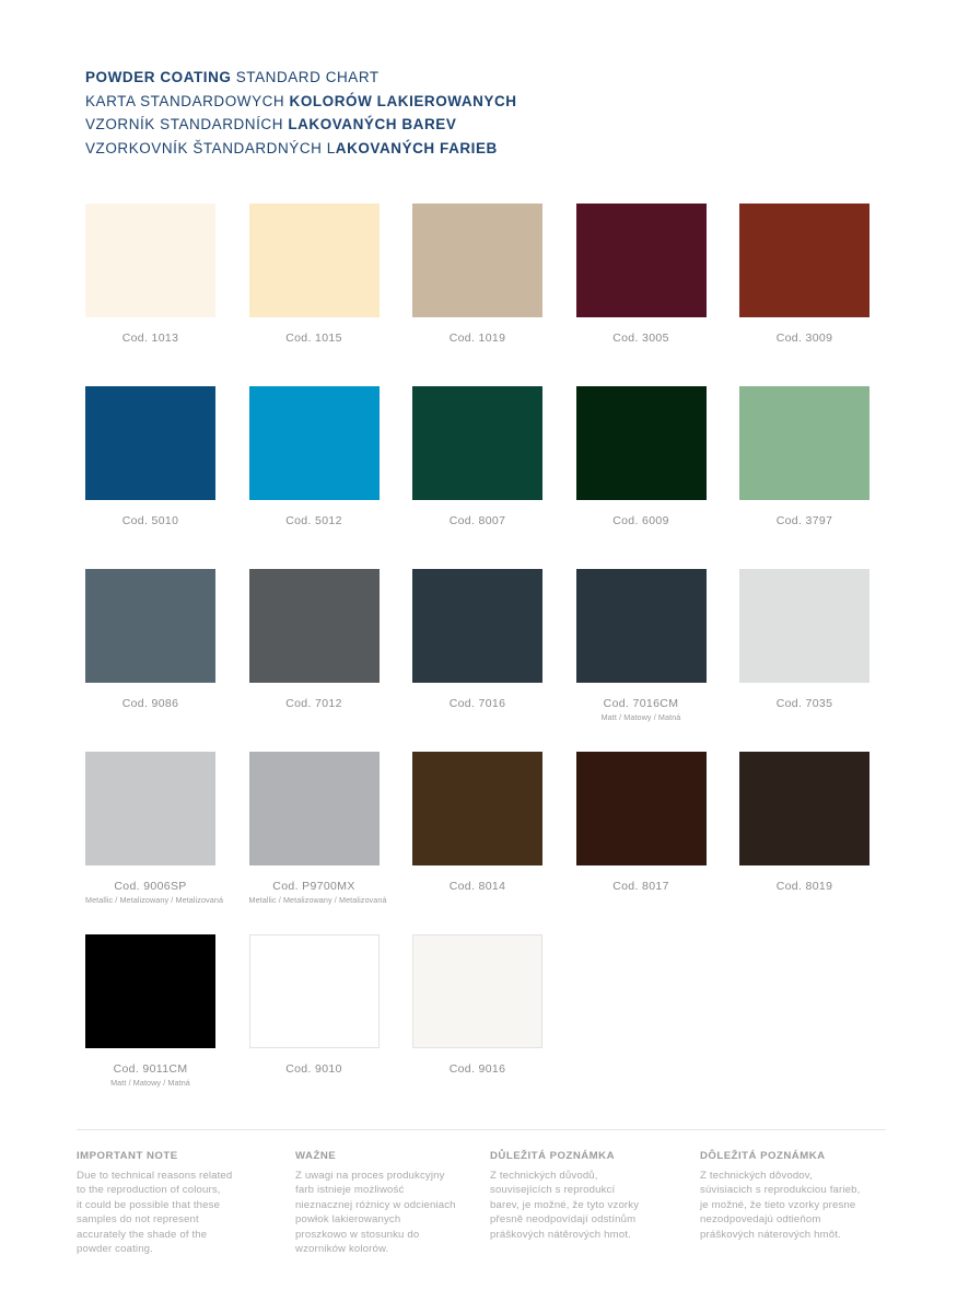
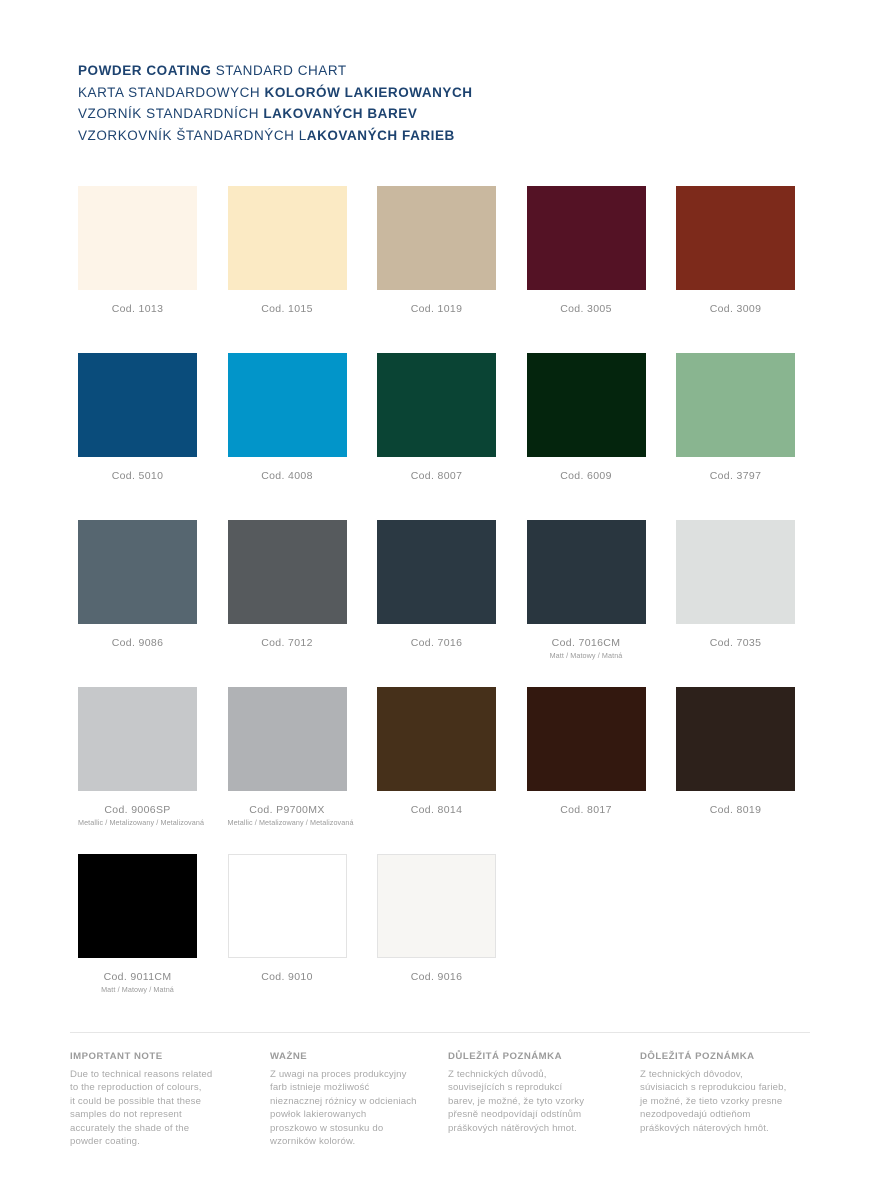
  POWDER COATING STANDARD CHART
  KARTA STANDARDOWYCH KOLORÓW LAKIEROWANYCH
  VZORNÍK STANDARDNÍCH LAKOVANÝCH BAREV
  VZORKOVNÍK ŠTANDARDNÝCH LAKOVANÝCH FARIEB
  Cod. 1013
  Cod. 1015
  Cod. 1019
  Cod. 3005
  Cod. 3009
  Cod. 5010
- Cod. 5012
+ Cod. 4008
  Cod. 8007
  Cod. 6009
  Cod. 3797
  Cod. 9086
  Cod. 7012
  Cod. 7016
  Cod. 7016CM
  Matt / Matowy / Matná
  Cod. 7035
  Cod. 9006SP
  Metallic / Metalizowany / Metalizovaná
  Cod. P9700MX
  Metallic / Metalizowany / Metalizovaná
  Cod. 8014
  Cod. 8017
  Cod. 8019
  Cod. 9011CM
  Matt / Matowy / Matná
  Cod. 9010
  Cod. 9016
  IMPORTANT NOTE
  Due to technical reasons related
  to the reproduction of colours,
  it could be possible that these
  samples do not represent
  accurately the shade of the
  powder coating.
  WAŻNE
  Z uwagi na proces produkcyjny
  farb istnieje możliwość
  nieznacznej różnicy w odcieniach
  powłok lakierowanych
  proszkowo w stosunku do
  wzorników kolorów.
  DŮLEŽITÁ POZNÁMKA
  Z technických důvodů,
  souvisejících s reprodukcí
  barev, je možné, že tyto vzorky
  přesně neodpovídají odstínům
  práškových nátěrových hmot.
  DÔLEŽITÁ POZNÁMKA
  Z technických dôvodov,
  súvisiacich s reprodukciou farieb,
  je možné, že tieto vzorky presne
  nezodpovedajú odtieňom
  práškových náterových hmôt.
